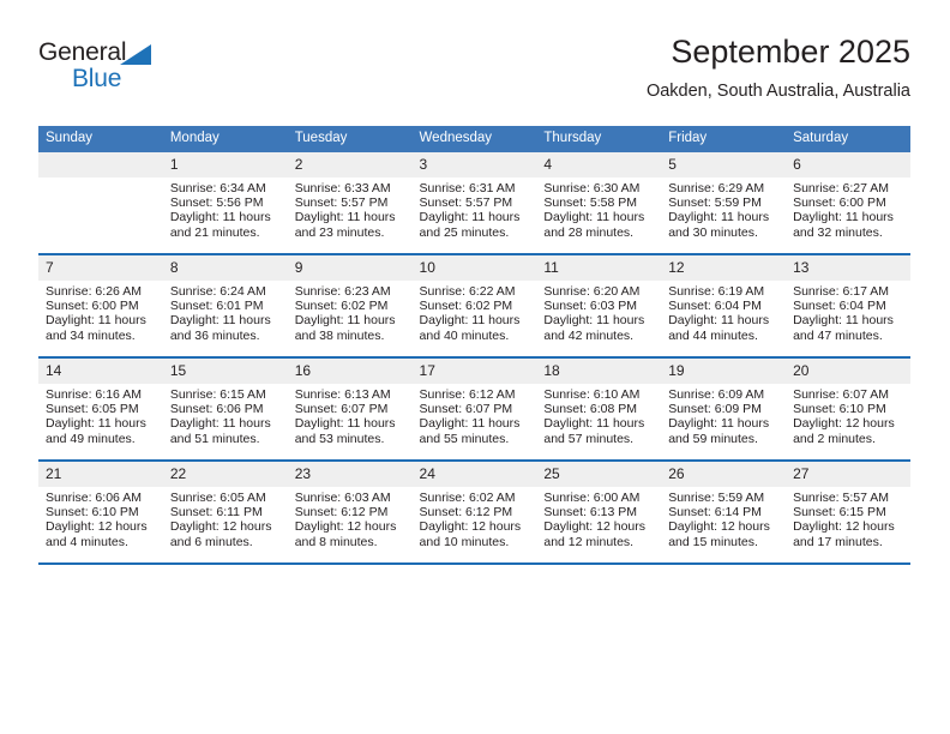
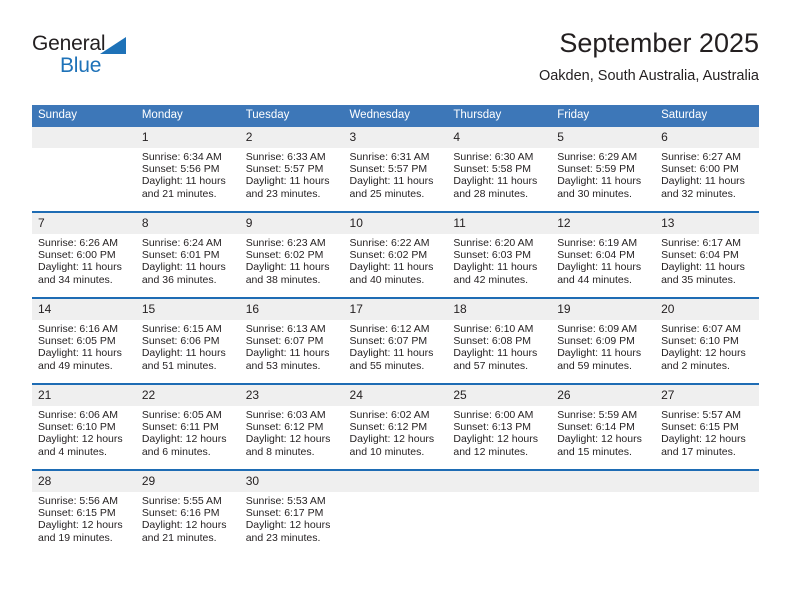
  General
  Blue
  September 2025
  Oakden, South Australia, Australia
  Sunday	Monday	Tuesday	Wednesday	Thursday	Friday	Saturday
  	1	2	3	4	5	6
  	Sunrise: 6:34 AMSunset: 5:56 PMDaylight: 11 hoursand 21 minutes.	Sunrise: 6:33 AMSunset: 5:57 PMDaylight: 11 hoursand 23 minutes.	Sunrise: 6:31 AMSunset: 5:57 PMDaylight: 11 hoursand 25 minutes.	Sunrise: 6:30 AMSunset: 5:58 PMDaylight: 11 hoursand 28 minutes.	Sunrise: 6:29 AMSunset: 5:59 PMDaylight: 11 hoursand 30 minutes.	Sunrise: 6:27 AMSunset: 6:00 PMDaylight: 11 hoursand 32 minutes.
  7	8	9	10	11	12	13
- Sunrise: 6:26 AMSunset: 6:00 PMDaylight: 11 hoursand 34 minutes.	Sunrise: 6:24 AMSunset: 6:01 PMDaylight: 11 hoursand 36 minutes.	Sunrise: 6:23 AMSunset: 6:02 PMDaylight: 11 hoursand 38 minutes.	Sunrise: 6:22 AMSunset: 6:02 PMDaylight: 11 hoursand 40 minutes.	Sunrise: 6:20 AMSunset: 6:03 PMDaylight: 11 hoursand 42 minutes.	Sunrise: 6:19 AMSunset: 6:04 PMDaylight: 11 hoursand 44 minutes.	Sunrise: 6:17 AMSunset: 6:04 PMDaylight: 11 hoursand 47 minutes.
+ Sunrise: 6:26 AMSunset: 6:00 PMDaylight: 11 hoursand 34 minutes.	Sunrise: 6:24 AMSunset: 6:01 PMDaylight: 11 hoursand 36 minutes.	Sunrise: 6:23 AMSunset: 6:02 PMDaylight: 11 hoursand 38 minutes.	Sunrise: 6:22 AMSunset: 6:02 PMDaylight: 11 hoursand 40 minutes.	Sunrise: 6:20 AMSunset: 6:03 PMDaylight: 11 hoursand 42 minutes.	Sunrise: 6:19 AMSunset: 6:04 PMDaylight: 11 hoursand 44 minutes.	Sunrise: 6:17 AMSunset: 6:04 PMDaylight: 11 hoursand 35 minutes.
  14	15	16	17	18	19	20
  Sunrise: 6:16 AMSunset: 6:05 PMDaylight: 11 hoursand 49 minutes.	Sunrise: 6:15 AMSunset: 6:06 PMDaylight: 11 hoursand 51 minutes.	Sunrise: 6:13 AMSunset: 6:07 PMDaylight: 11 hoursand 53 minutes.	Sunrise: 6:12 AMSunset: 6:07 PMDaylight: 11 hoursand 55 minutes.	Sunrise: 6:10 AMSunset: 6:08 PMDaylight: 11 hoursand 57 minutes.	Sunrise: 6:09 AMSunset: 6:09 PMDaylight: 11 hoursand 59 minutes.	Sunrise: 6:07 AMSunset: 6:10 PMDaylight: 12 hoursand 2 minutes.
  21	22	23	24	25	26	27
  Sunrise: 6:06 AMSunset: 6:10 PMDaylight: 12 hoursand 4 minutes.	Sunrise: 6:05 AMSunset: 6:11 PMDaylight: 12 hoursand 6 minutes.	Sunrise: 6:03 AMSunset: 6:12 PMDaylight: 12 hoursand 8 minutes.	Sunrise: 6:02 AMSunset: 6:12 PMDaylight: 12 hoursand 10 minutes.	Sunrise: 6:00 AMSunset: 6:13 PMDaylight: 12 hoursand 12 minutes.	Sunrise: 5:59 AMSunset: 6:14 PMDaylight: 12 hoursand 15 minutes.	Sunrise: 5:57 AMSunset: 6:15 PMDaylight: 12 hoursand 17 minutes.
+ 28	29	30
+ Sunrise: 5:56 AMSunset: 6:15 PMDaylight: 12 hoursand 19 minutes.	Sunrise: 5:55 AMSunset: 6:16 PMDaylight: 12 hoursand 21 minutes.	Sunrise: 5:53 AMSunset: 6:17 PMDaylight: 12 hoursand 23 minutes.
